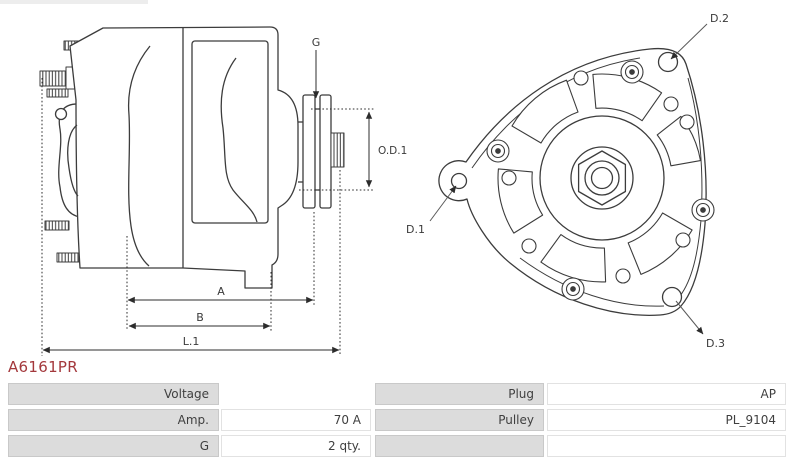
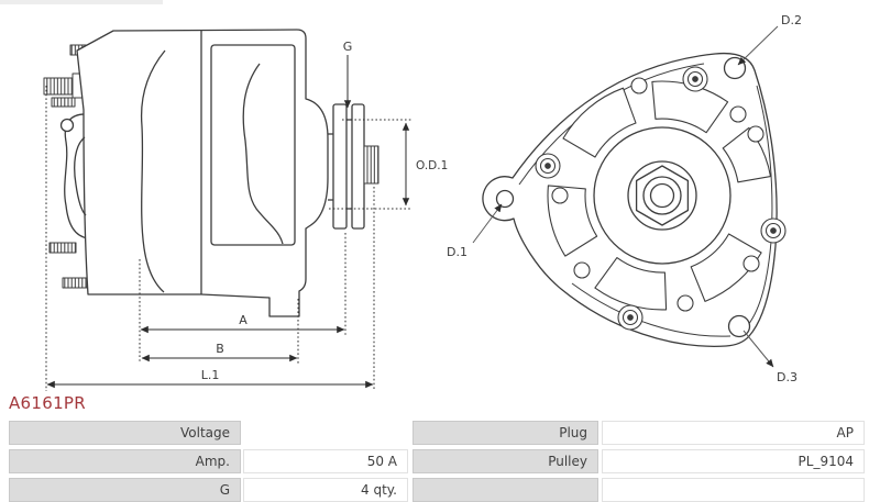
  G
  O.D.1
  A
  B
  L.1
  D.2
  D.1
  D.3
  A6161PR
  Voltage
  Plug
  AP
  Amp.
- 70 A
+ 50 A
  Pulley
  PL_9104
  G
- 2 qty.
+ 4 qty.
